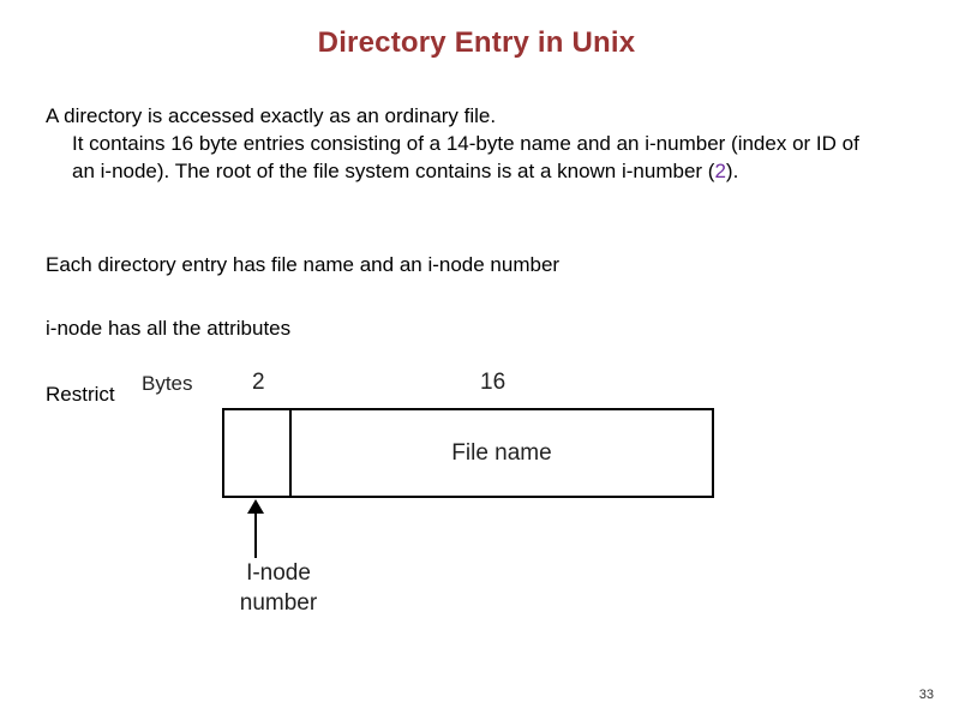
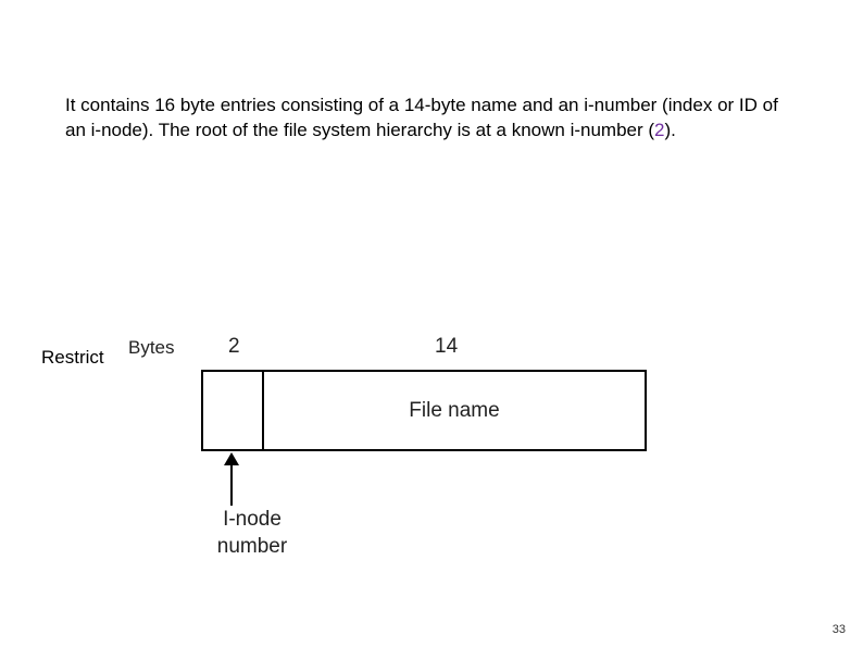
- Directory Entry in Unix
- A directory is accessed exactly as an ordinary file.
- It contains 16 byte entries consisting of a 14-byte name and an i-number (index or ID of an i-node). The root of the file system contains is at a known i-number (2).
+ It contains 16 byte entries consisting of a 14-byte name and an i-number (index or ID of an i-node). The root of the file system hierarchy is at a known i-number (2).
- Each directory entry has file name and an i-node number
- i-node has all the attributes
  Restrict
  Bytes
  2
- 16
+ 14
  File name
  I-node
  number
  33
